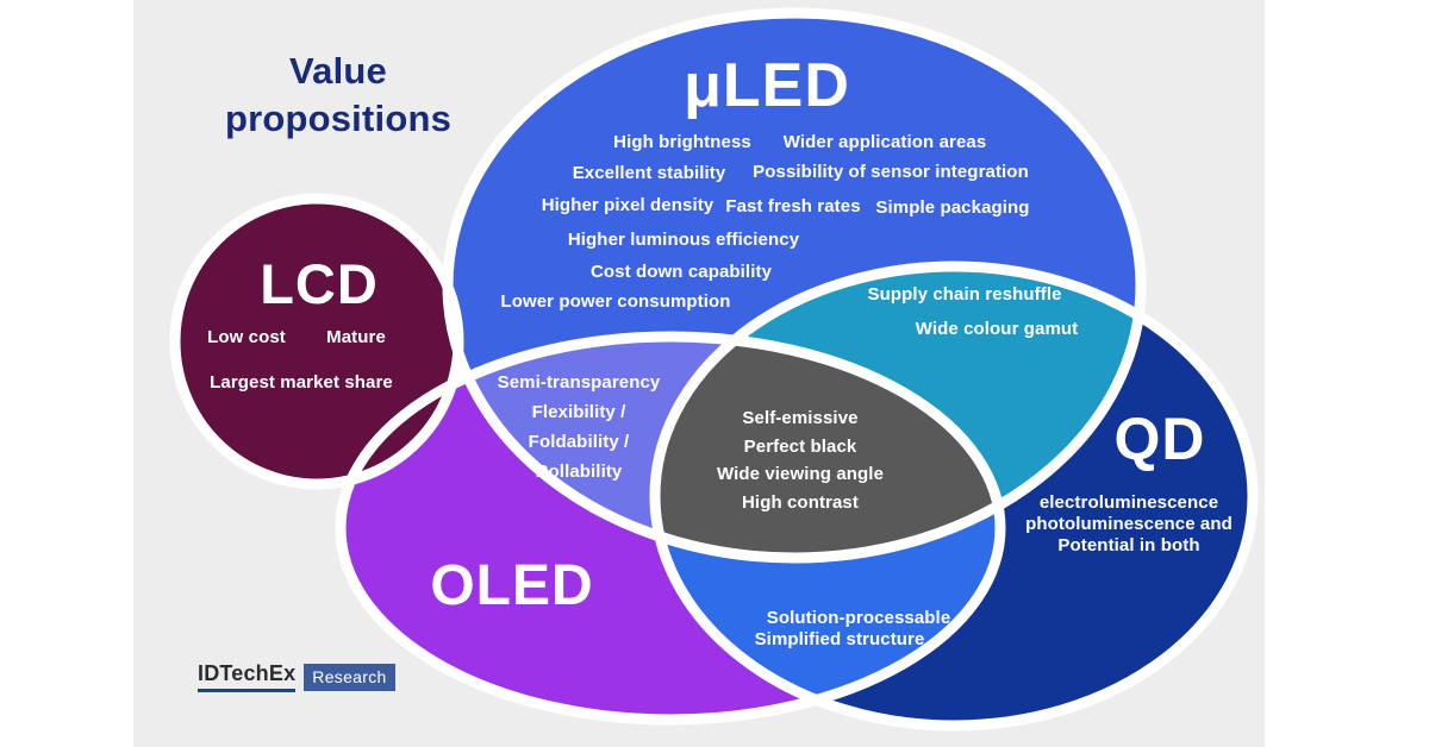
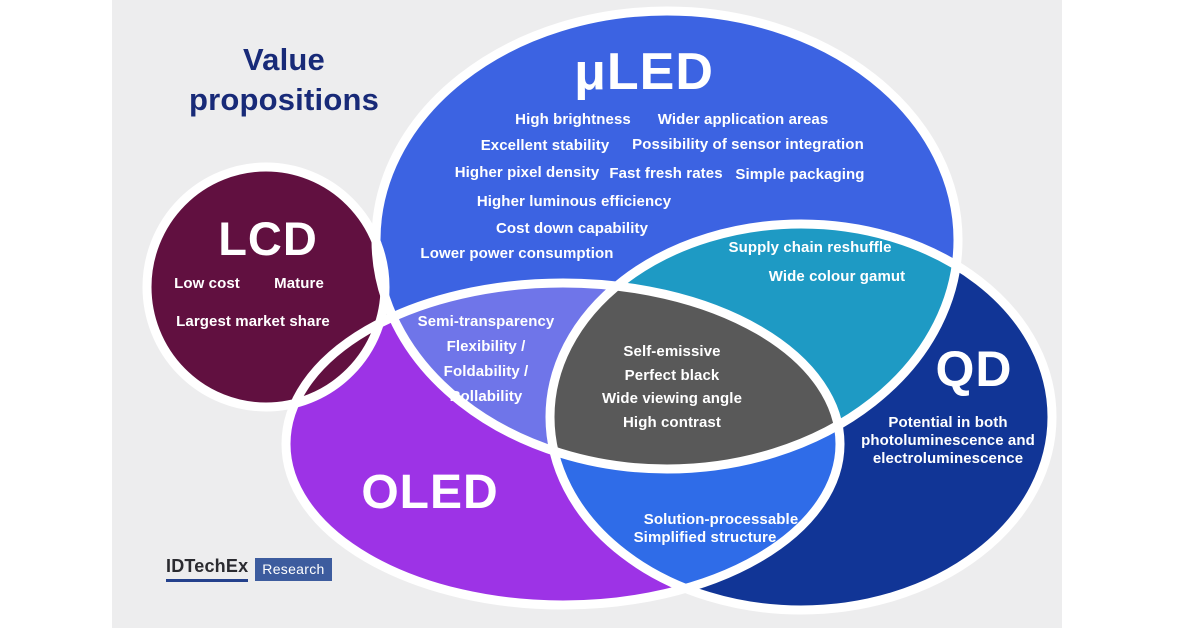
  Value
  propositions
  μLED
  LCD
  OLED
  QD
  High brightness
  Wider application areas
  Excellent stability
  Possibility of sensor integration
  Higher pixel density
  Fast fresh rates
  Simple packaging
  Higher luminous efficiency
  Cost down capability
  Lower power consumption
  Low cost
  Mature
  Largest market share
  Supply chain reshuffle
  Wide colour gamut
  Semi-transparency
  Flexibility /
  Foldability /
  Rollability
  Self-emissive
  Perfect black
  Wide viewing angle
  High contrast
  Solution-processable
  Simplified structure
- electroluminescence
+ Potential in both
  photoluminescence and
- Potential in both
+ electroluminescence
  IDTechEx
  Research
